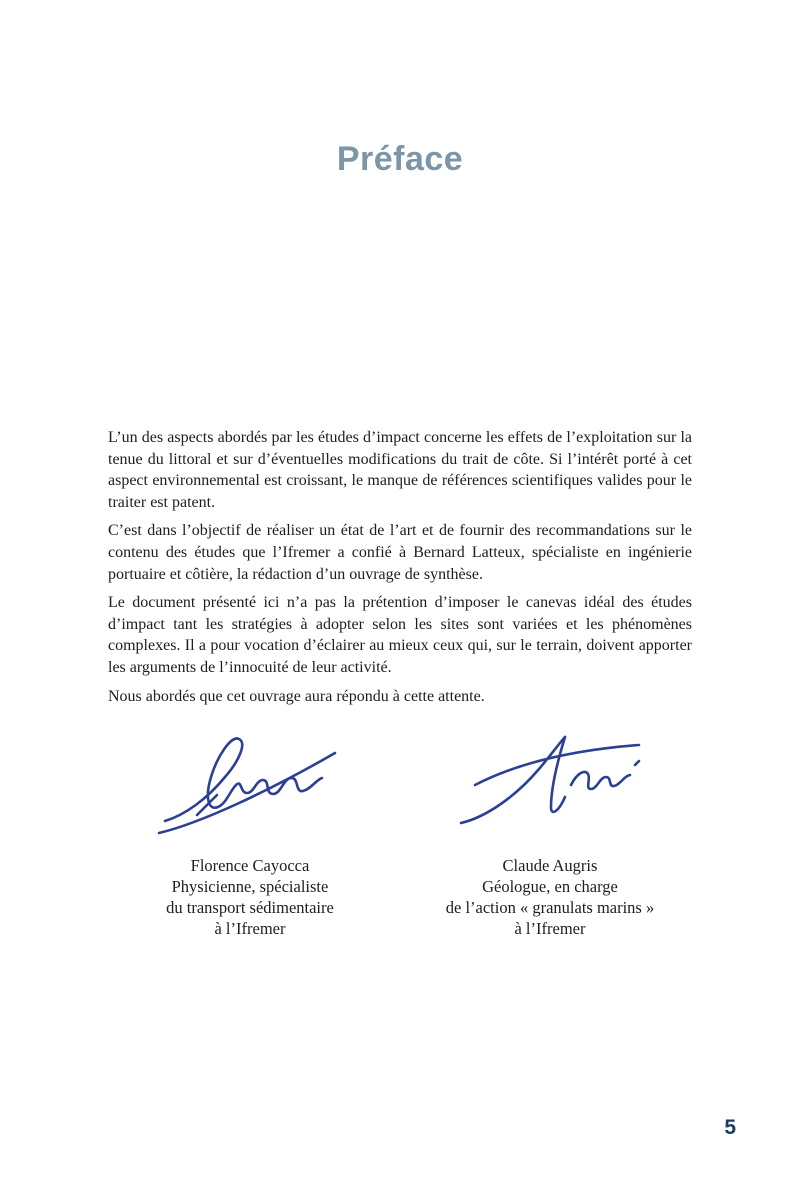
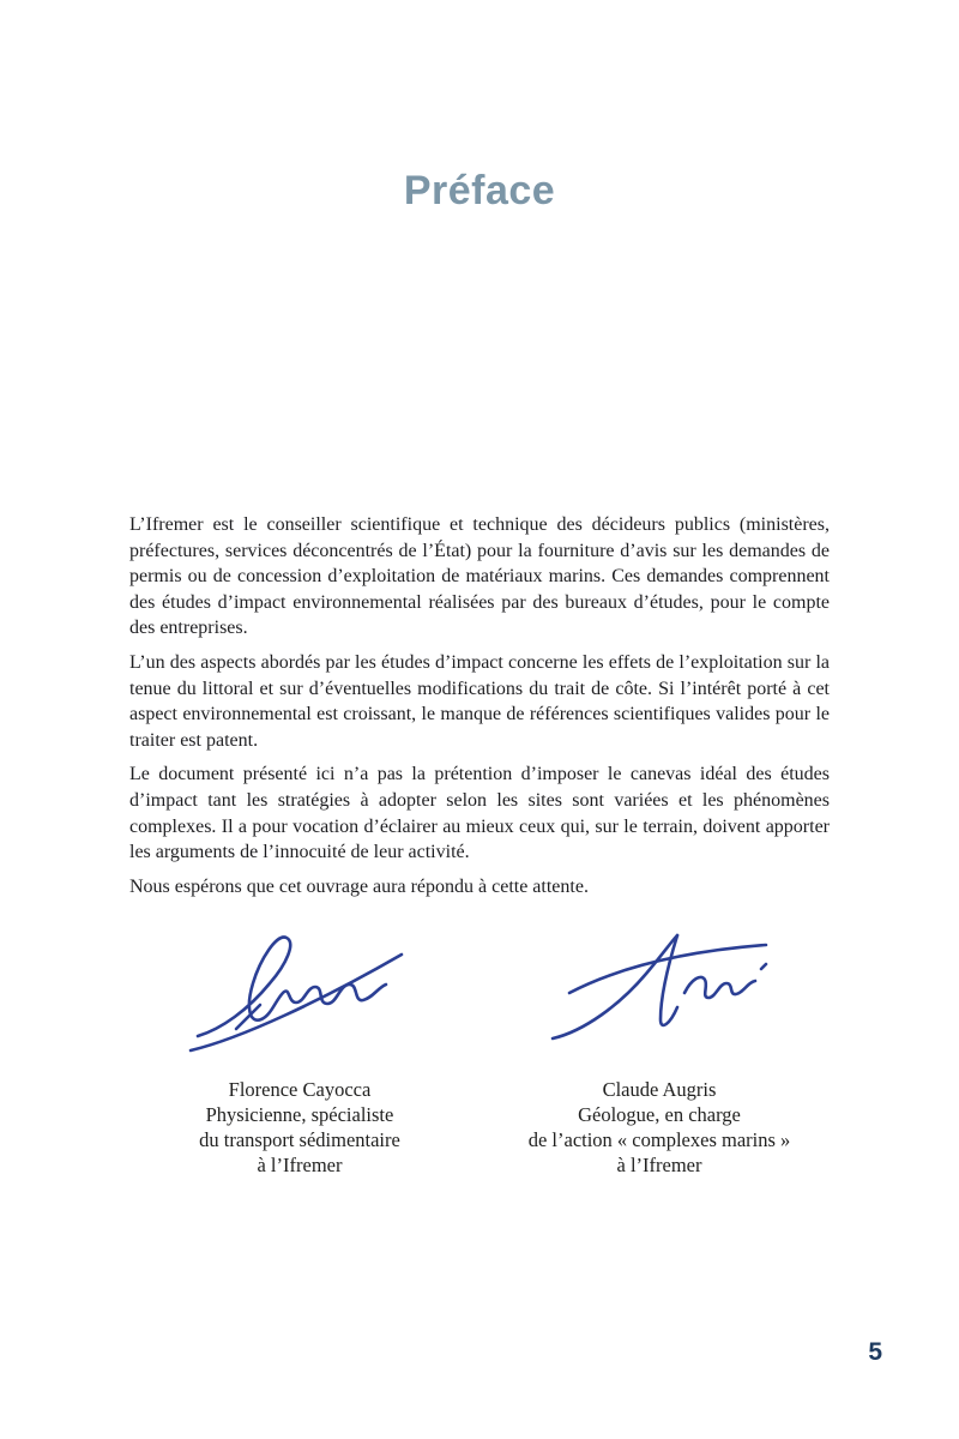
  Préface
+ L’Ifremer est le conseiller scientifique et technique des décideurs publics (ministères, préfectures, services déconcentrés de l’État) pour la fourniture d’avis sur les demandes de permis ou de concession d’exploitation de matériaux marins. Ces demandes comprennent des études d’impact environnemental réalisées par des bureaux d’études, pour le compte des entreprises.
  L’un des aspects abordés par les études d’impact concerne les effets de l’exploitation sur la tenue du littoral et sur d’éventuelles modifications du trait de côte. Si l’intérêt porté à cet aspect environnemental est croissant, le manque de références scientifiques valides pour le traiter est patent.
- C’est dans l’objectif de réaliser un état de l’art et de fournir des recommandations sur le contenu des études que l’Ifremer a confié à Bernard Latteux, spécialiste en ingénierie portuaire et côtière, la rédaction d’un ouvrage de synthèse.
  Le document présenté ici n’a pas la prétention d’imposer le canevas idéal des études d’impact tant les stratégies à adopter selon les sites sont variées et les phénomènes complexes. Il a pour vocation d’éclairer au mieux ceux qui, sur le terrain, doivent apporter les arguments de l’innocuité de leur activité.
- Nous abordés que cet ouvrage aura répondu à cette attente.
+ Nous espérons que cet ouvrage aura répondu à cette attente.
  Florence Cayocca
  Physicienne, spécialiste
  du transport sédimentaire
  à l’Ifremer
  Claude Augris
  Géologue, en charge
- de l’action « granulats marins »
+ de l’action « complexes marins »
  à l’Ifremer
  5
